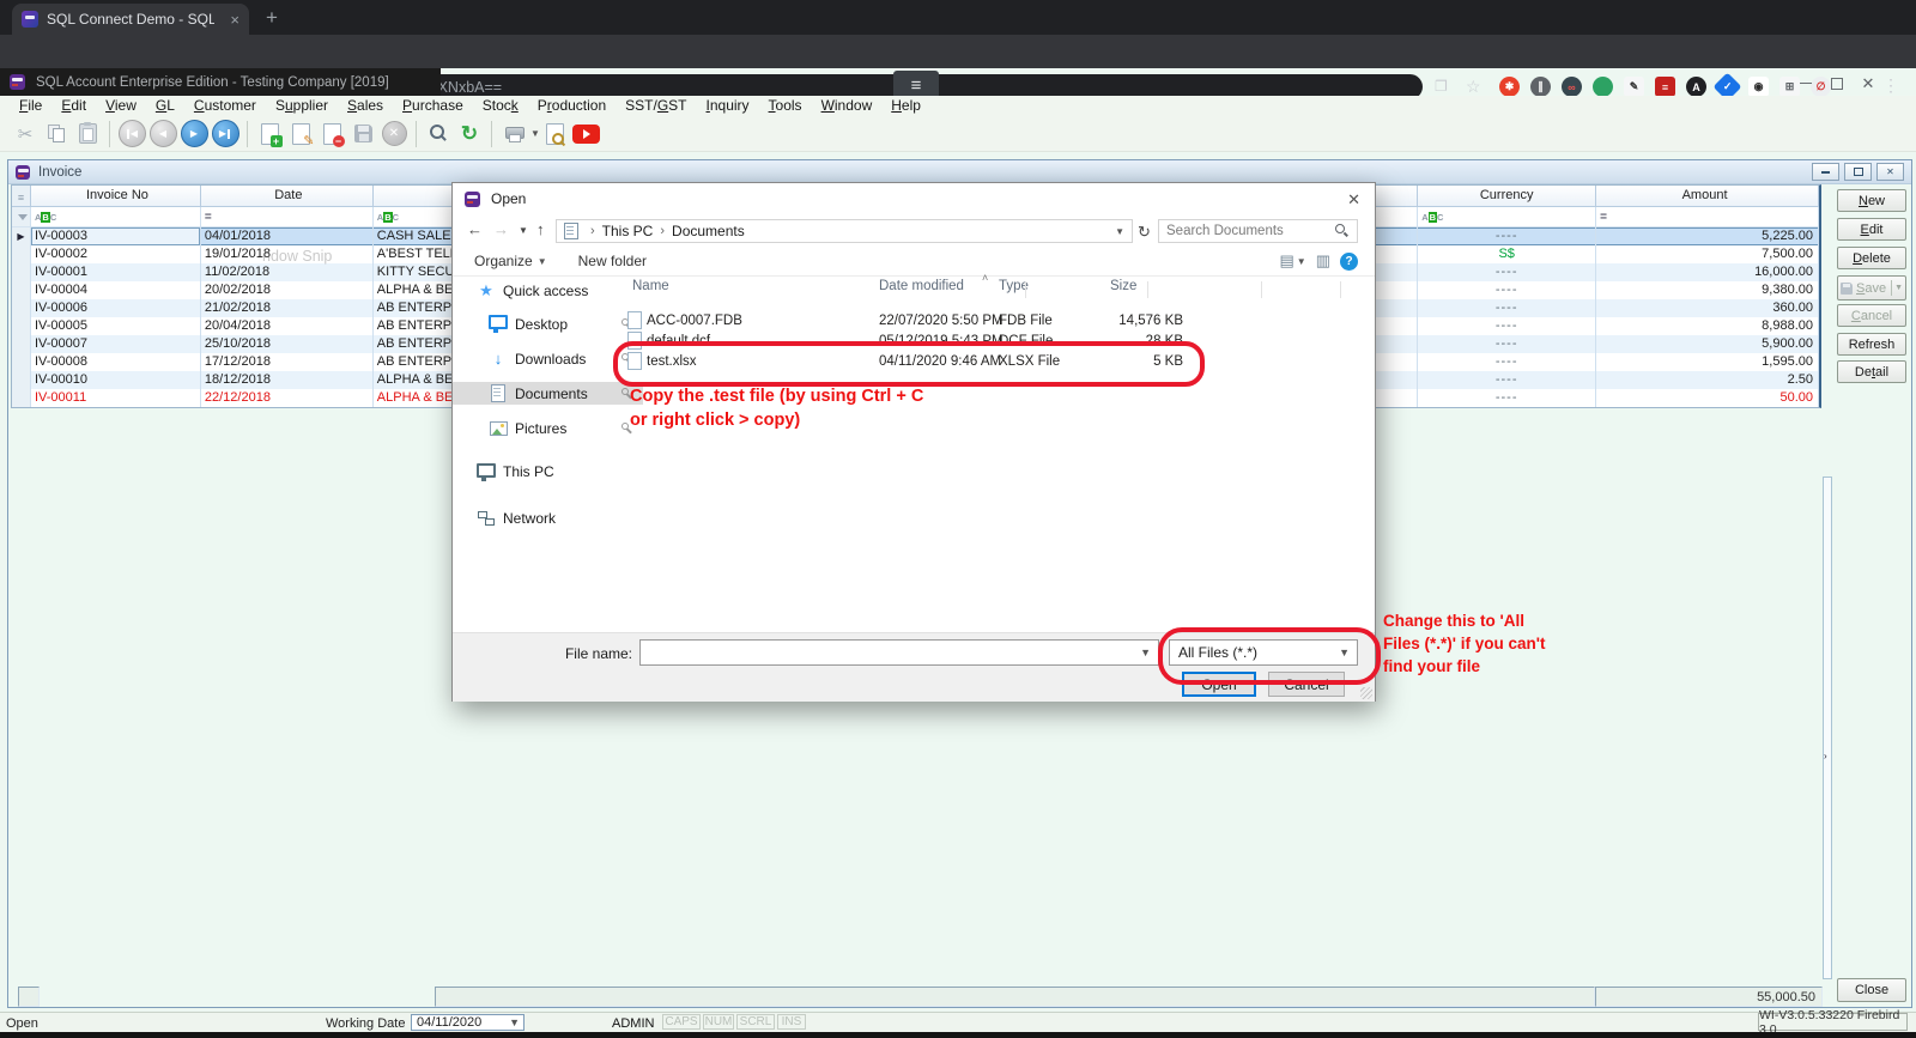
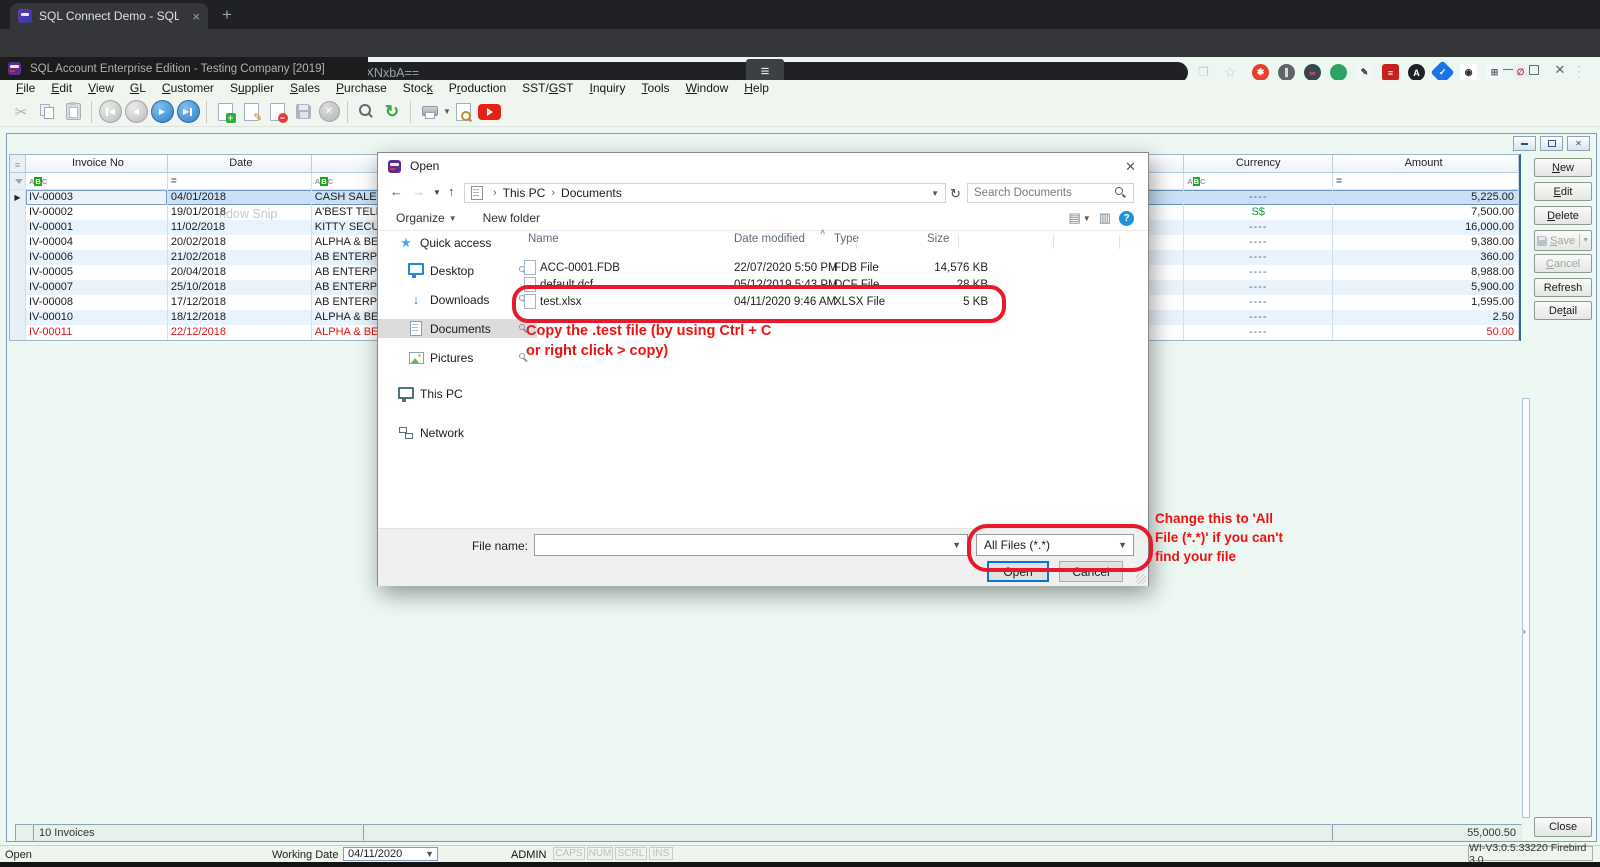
  SQL Connect Demo - SQL
  ×
  +
  ❐
  ☆
  ✱
  ∥
  ∞
  ✎
  ≡
  A
  ◉
  ⊞
  ∅
  ⋮
  SQL Account Enterprise Edition - Testing Company [2019]
  ≡
  ✕
  File
  Edit
  View
  GL
  Customer
  Supplier
  Sales
  Purchase
  Stock
  Production
  SST/GST
  Inquiry
  Tools
  Window
  Help
  ✂
  ◀
  ◀
  ▶
  ▶
  +
  ✎
  −
  ✕
  ↻
  ▼
- Invoice
  ✕
  ≡
  Invoice No
  Date
  Currency
  Amount
  A
  B
  C
  =
  A
  B
  C
  A
  B
  C
  =
  ▶
  IV-00003
  04/01/2018
  CASH SALE
  ----
  5,225.00
  IV-00002
  19/01/2018
  S$
  7,500.00
  IV-00001
  11/02/2018
  ----
  16,000.00
  IV-00004
  20/02/2018
  ALPHA & BE
  ----
  9,380.00
  IV-00006
  21/02/2018
  ----
  360.00
  IV-00005
  20/04/2018
  ----
  8,988.00
  IV-00007
  25/10/2018
  ----
  5,900.00
  IV-00008
  17/12/2018
  ----
  1,595.00
  IV-00010
  18/12/2018
  ALPHA & BE
  ----
  2.50
  IV-00011
  22/12/2018
  ALPHA & BE
  ----
  50.00
  ndow Snip
  ›
+ 10 Invoices
  55,000.50
  New
  Edit
  Delete
  Save
  Cancel
  Refresh
  Detail
  Close
  Open
  ✕
  ←
  →
  ▼
  ↑
  ›
  This PC
  ›
  Documents
  ▼
  ↻
  Search Documents
  Organize
  ▼
  New folder
  ▤
  ▼
  ▥
  ?
  ★
  Quick access
  Desktop
  ↓
  Downloads
  Documents
  Pictures
  This PC
  Network
  Name
  Date modified
  Typ
  Size
  ˄
- ACC-0007.FDB
+ ACC-0001.FDB
  22/07/2020 5:50 PM
  FDB File
  14,576 KB
  default.dcf
  05/12/2019 5:43 PM
  DCF File
  28 KB
  test.xlsx
  04/11/2020 9:46 AM
  XLSX File
  5 KB
  File name:
  ▼
  All Files (*.*)
  ▼
  Open
  Cancel
  Copy the .test file (by using Ctrl + C
  or right click > copy)
  Change this to 'All
- Files (*.*)' if you can't
+ File (*.*)' if you can't
  find your file
  Open
  Working Date
  04/11/2020
  ▼
  ADMIN
  WI-V3.0.5.33220 Firebird 3.0
  CAPS
  NUM
  SCRL
  INS
